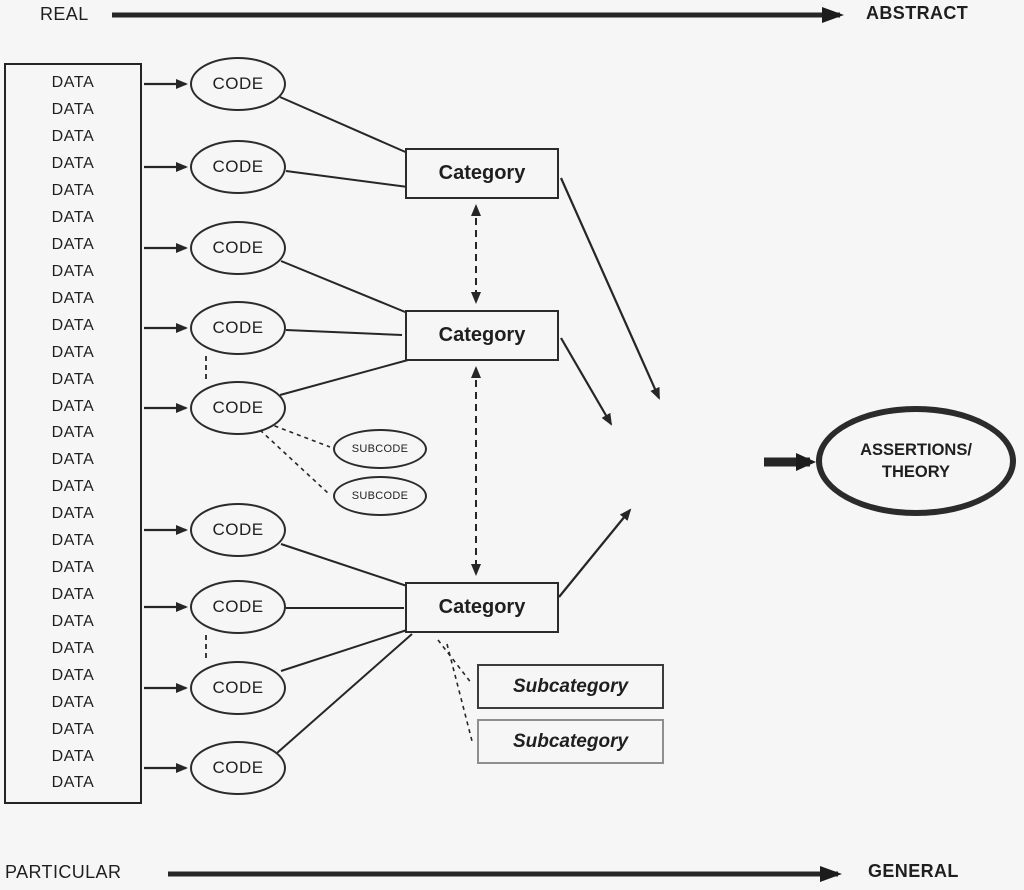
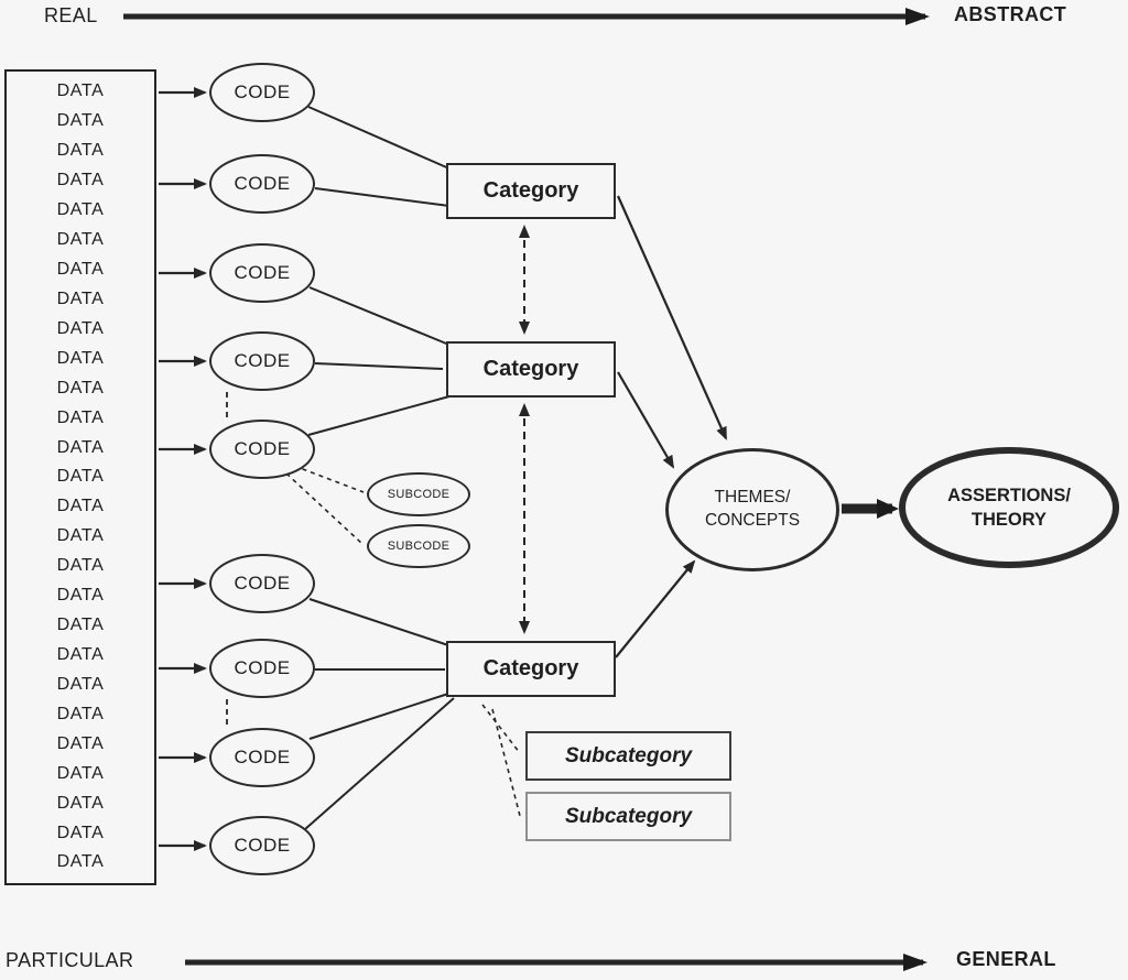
  REAL
  ABSTRACT
  PARTICULAR
  GENERAL
  DATA
  DATA
  DATA
  DATA
  DATA
  DATA
  DATA
  DATA
  DATA
  DATA
  DATA
  DATA
  DATA
  DATA
  DATA
  DATA
  DATA
  DATA
  DATA
  DATA
  DATA
  DATA
  DATA
  DATA
  DATA
  DATA
  DATA
  CODE
  CODE
  CODE
  CODE
  CODE
  CODE
  CODE
  CODE
  CODE
  SUBCODE
  SUBCODE
  Category
  Category
  Category
  Subcategory
  Subcategory
+ THEMES/
+ CONCEPTS
  ASSERTIONS/
  THEORY
